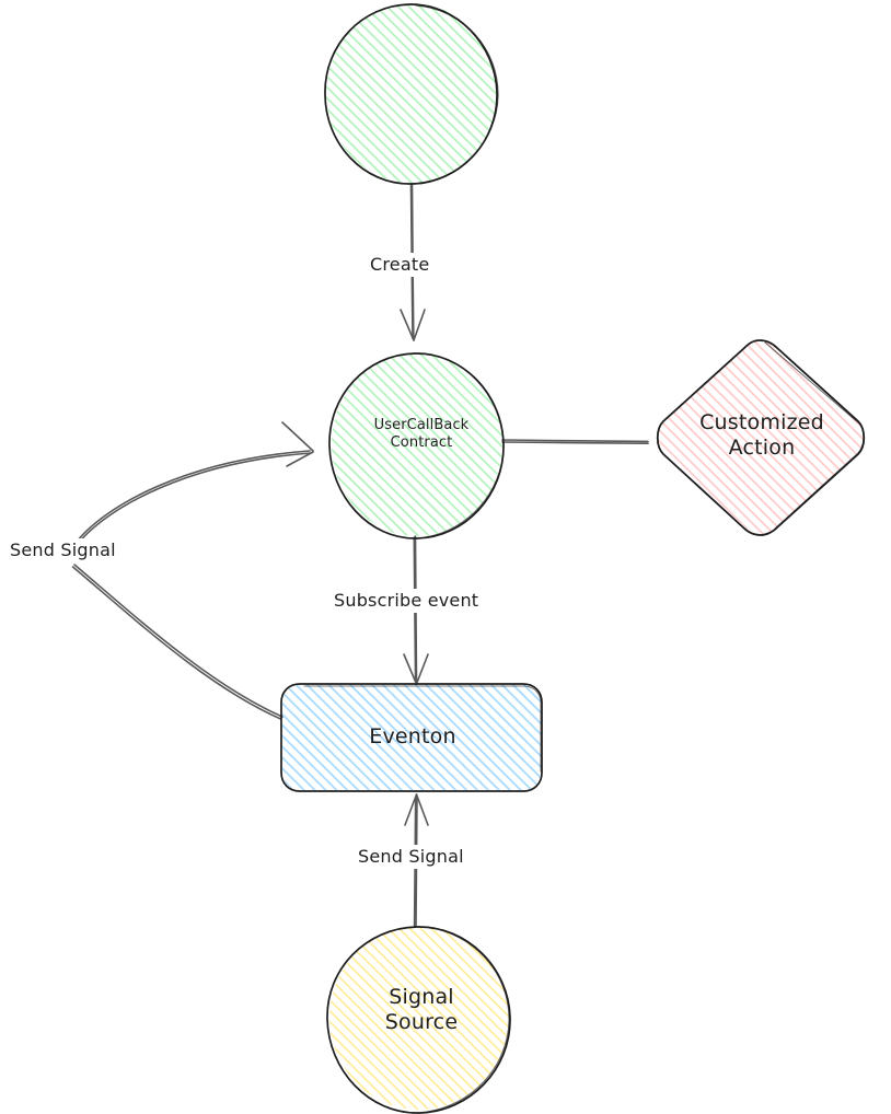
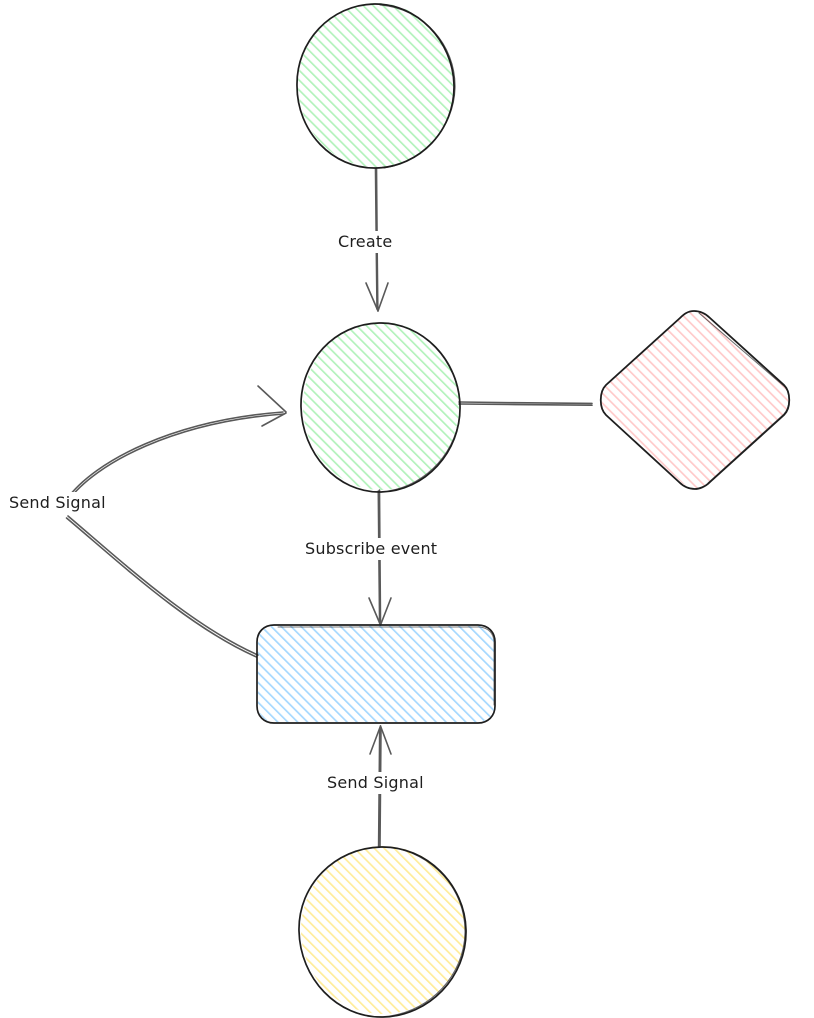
- UserCallBack
- Contract
- Customized
- Action
- Eventon
- Signal
- Source
  Create
  Subscribe event
  Send Signal
  Send Signal
